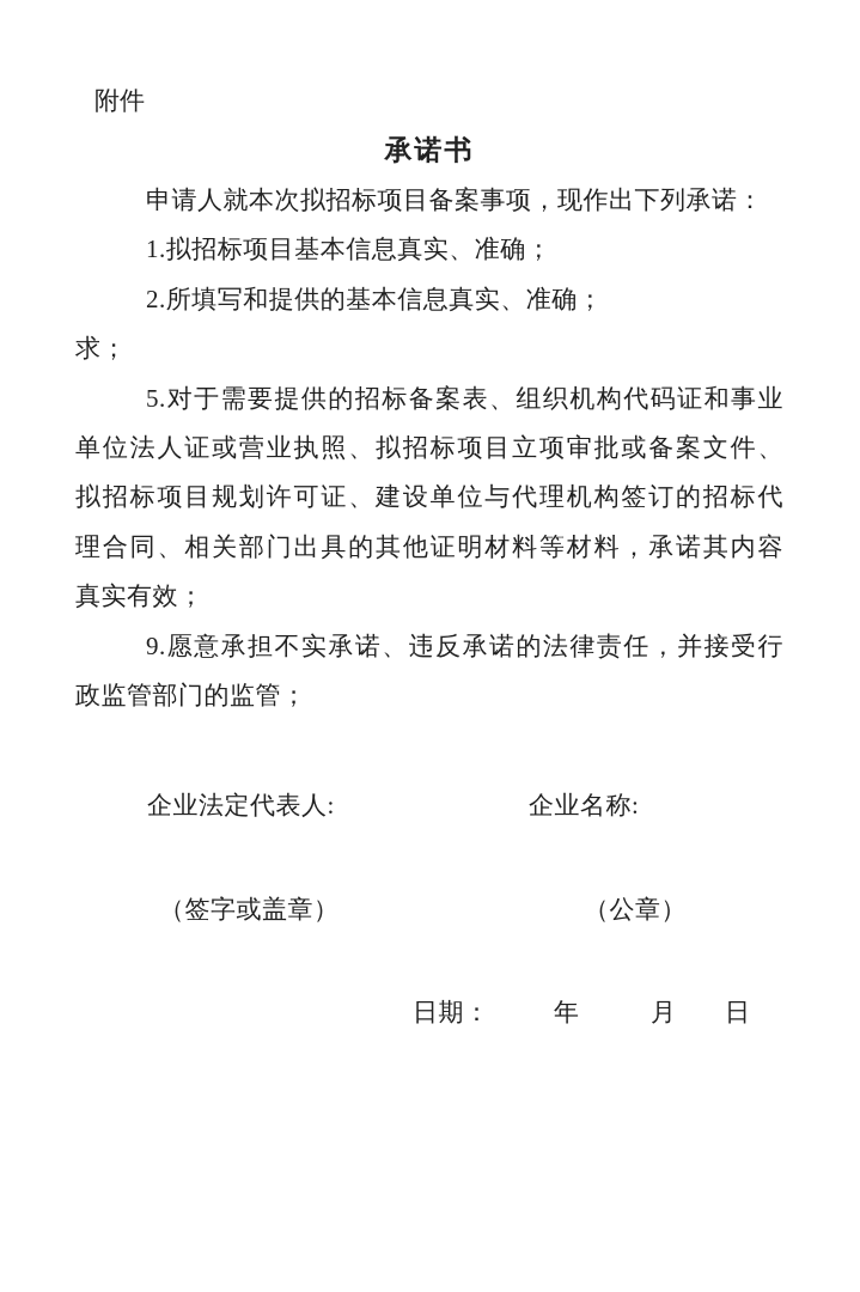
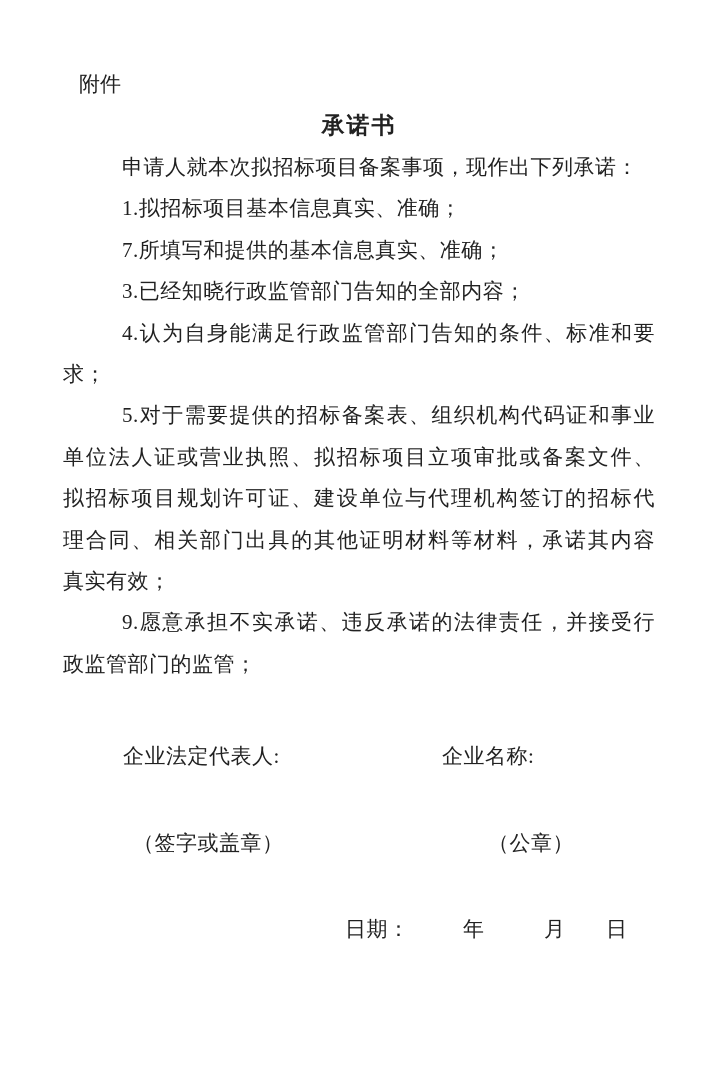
  附件
  承诺书
  申请人就本次拟招标项目备案事项，现作出下列承诺：
  1.拟招标项目基本信息真实、准确；
- 2.所填写和提供的基本信息真实、准确；
+ 7.所填写和提供的基本信息真实、准确；
+ 3.已经知晓行政监管部门告知的全部内容；
+ 4.认为自身能满足行政监管部门告知的条件、标准和要
  求；
  5.对于需要提供的招标备案表、组织机构代码证和事业
  单位法人证或营业执照、拟招标项目立项审批或备案文件、
  拟招标项目规划许可证、建设单位与代理机构签订的招标代
  理合同、相关部门出具的其他证明材料等材料，承诺其内容
  真实有效；
  9.愿意承担不实承诺、违反承诺的法律责任，并接受行
  政监管部门的监管；
  企业法定代表人:
  企业名称:
  （签字或盖章）
  （公章）
  日期：
  年
  月
  日
